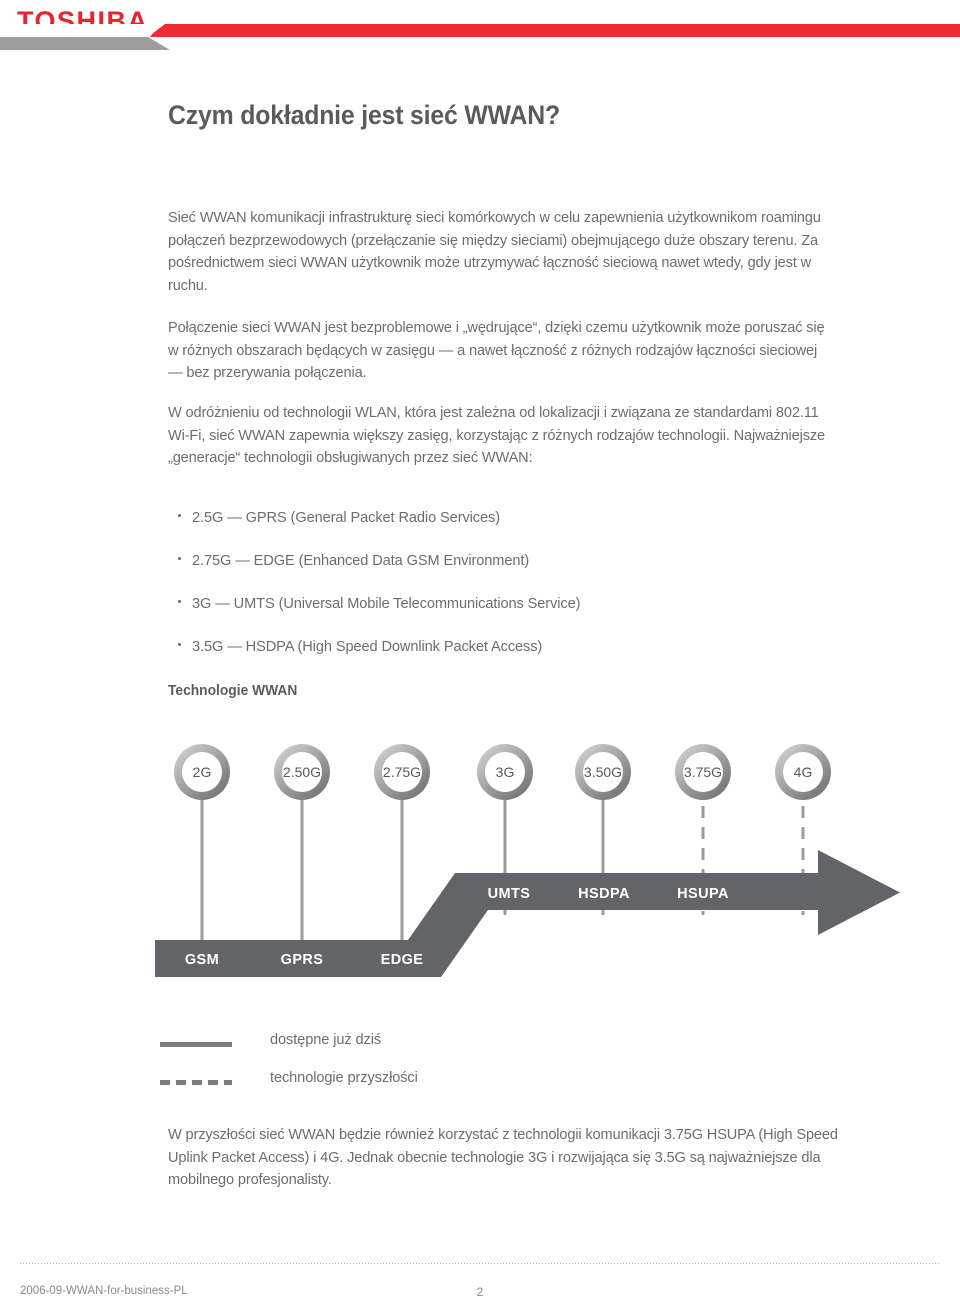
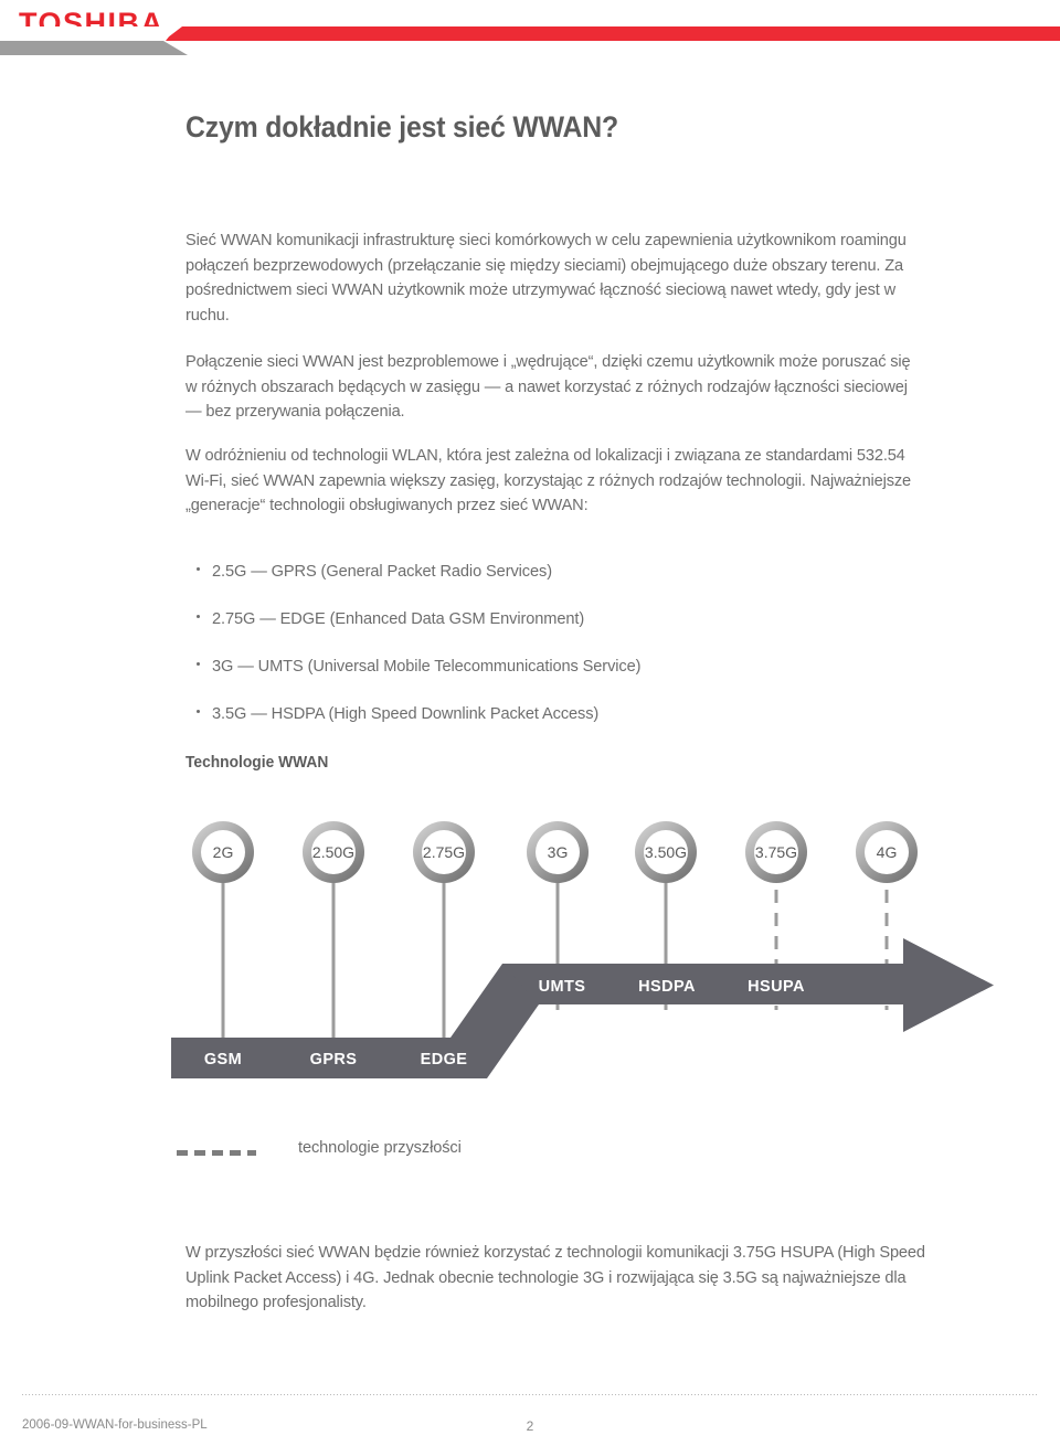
  TOSHIBA
  Czym dokładnie jest sieć WWAN?
  Sieć WWAN komunikacji infrastrukturę sieci komórkowych w celu zapewnienia użytkownikom roamingu połączeń bezprzewodowych (przełączanie się między sieciami) obejmującego duże obszary terenu. Za pośrednictwem sieci WWAN użytkownik może utrzymywać łączność sieciową nawet wtedy, gdy jest w ruchu.
- Połączenie sieci WWAN jest bezproblemowe i „wędrujące“, dzięki czemu użytkownik może poruszać się w różnych obszarach będących w zasięgu — a nawet łączność z różnych rodzajów łączności sieciowej — bez przerywania połączenia.
+ Połączenie sieci WWAN jest bezproblemowe i „wędrujące“, dzięki czemu użytkownik może poruszać się w różnych obszarach będących w zasięgu — a nawet korzystać z różnych rodzajów łączności sieciowej — bez przerywania połączenia.
- W odróżnieniu od technologii WLAN, która jest zależna od lokalizacji i związana ze standardami 802.11 Wi-Fi, sieć WWAN zapewnia większy zasięg, korzystając z różnych rodzajów technologii. Najważniejsze „generacje“ technologii obsługiwanych przez sieć WWAN:
+ W odróżnieniu od technologii WLAN, która jest zależna od lokalizacji i związana ze standardami 532.54 Wi-Fi, sieć WWAN zapewnia większy zasięg, korzystając z różnych rodzajów technologii. Najważniejsze „generacje“ technologii obsługiwanych przez sieć WWAN:
  2.5G — GPRS (General Packet Radio Services)
  2.75G — EDGE (Enhanced Data GSM Environment)
  3G — UMTS (Universal Mobile Telecommunications Service)
  3.5G — HSDPA (High Speed Downlink Packet Access)
  Technologie WWAN
  2G
  2.50G
  2.75G
  3G
  3.50G
  3.75G
  4G
  UMTS
  HSDPA
  HSUPA
  GSM
  GPRS
  EDGE
- dostępne już dziś
  technologie przyszłości
  W przyszłości sieć WWAN będzie również korzystać z technologii komunikacji 3.75G HSUPA (High Speed Uplink Packet Access) i 4G. Jednak obecnie technologie 3G i rozwijająca się 3.5G są najważniejsze dla mobilnego profesjonalisty.
  2006-09-WWAN-for-business-PL
  2
